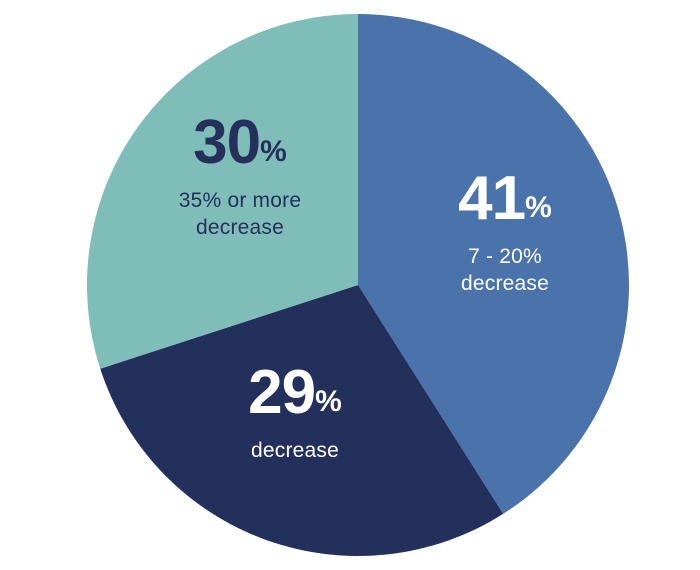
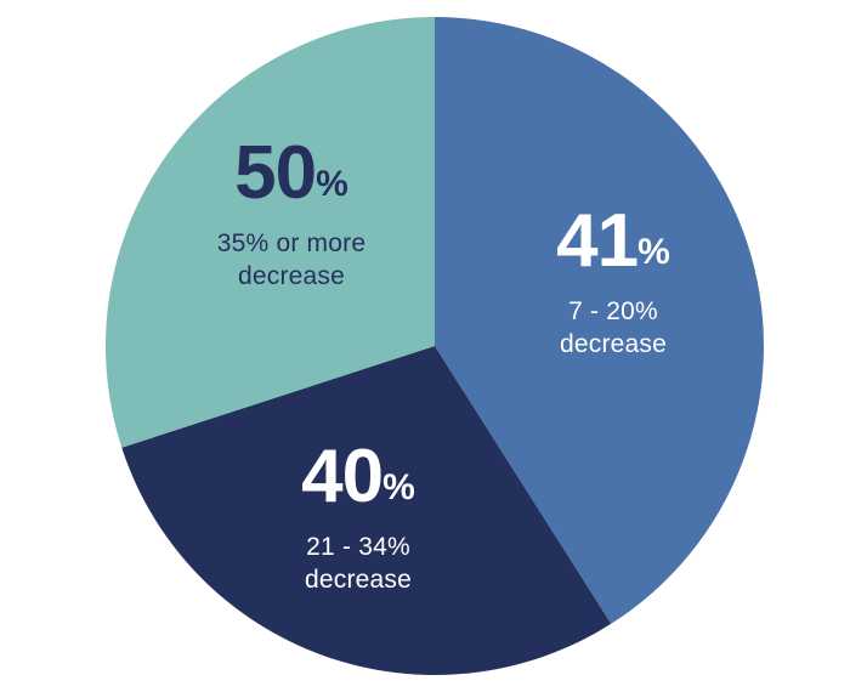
  41%
  7 - 20%
  decrease
- 29%
+ 40%
+ 21 - 34%
  decrease
- 30%
+ 50%
  35% or more
  decrease
